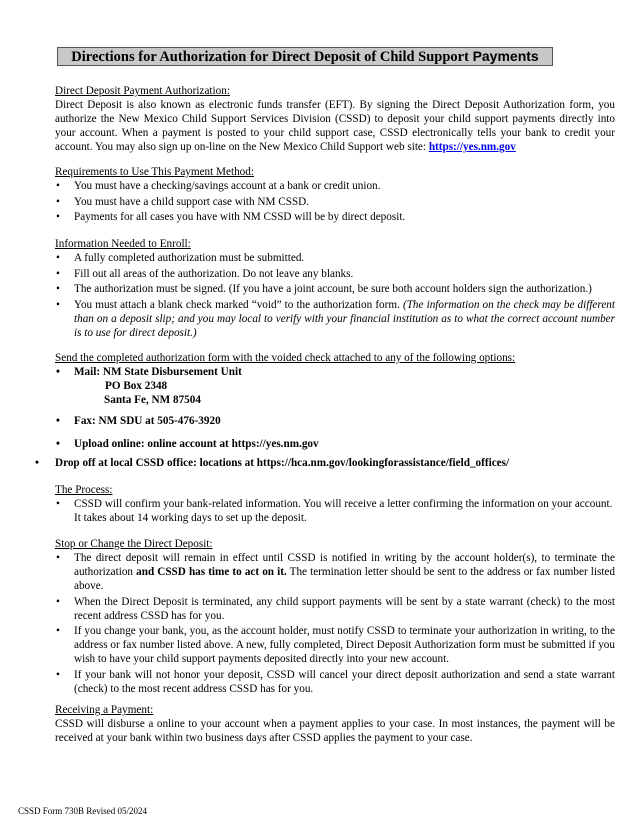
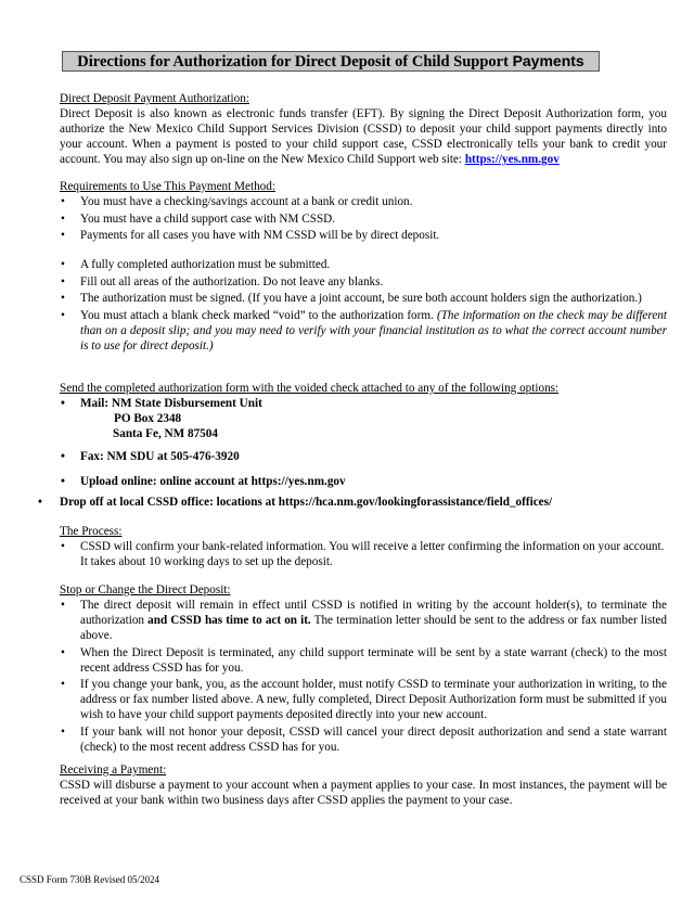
  Directions for Authorization for Direct Deposit of Child Support Payments
  Direct Deposit Payment Authorization:
  Direct Deposit is also known as electronic funds transfer (EFT). By signing the Direct Deposit Authorization form, you authorize the New Mexico Child Support Services Division (CSSD) to deposit your child support payments directly into your account. When a payment is posted to your child support case, CSSD electronically tells your bank to credit your account. You may also sign up on-line on the New Mexico Child Support web site: https://yes.nm.gov
  Requirements to Use This Payment Method:
  •
  You must have a checking/savings account at a bank or credit union.
  •
  You must have a child support case with NM CSSD.
  •
  Payments for all cases you have with NM CSSD will be by direct deposit.
- Information Needed to Enroll:
  •
  A fully completed authorization must be submitted.
  •
  Fill out all areas of the authorization. Do not leave any blanks.
  •
  The authorization must be signed. (If you have a joint account, be sure both account holders sign the authorization.)
  •
- You must attach a blank check marked “void” to the authorization form. (The information on the check may be different than on a deposit slip; and you may local to verify with your financial institution as to what the correct account number is to use for direct deposit.)
+ You must attach a blank check marked “void” to the authorization form. (The information on the check may be different than on a deposit slip; and you may need to verify with your financial institution as to what the correct account number is to use for direct deposit.)
  Send the completed authorization form with the voided check attached to any of the following options:
  •
  Mail: NM State Disbursement Unit
  PO Box 2348
  Santa Fe, NM 87504
  •
  Fax: NM SDU at 505-476-3920
  •
  Upload online: online account at https://yes.nm.gov
  •
  Drop off at local CSSD office: locations at https://hca.nm.gov/lookingforassistance/field_offices/
  The Process:
  •
- CSSD will confirm your bank-related information. You will receive a letter confirming the information on your account. It takes about 14 working days to set up the deposit.
+ CSSD will confirm your bank-related information. You will receive a letter confirming the information on your account. It takes about 10 working days to set up the deposit.
  Stop or Change the Direct Deposit:
  •
  The direct deposit will remain in effect until CSSD is notified in writing by the account holder(s), to terminate the authorization and CSSD has time to act on it. The termination letter should be sent to the address or fax number listed above.
  •
- When the Direct Deposit is terminated, any child support payments will be sent by a state warrant (check) to the most recent address CSSD has for you.
+ When the Direct Deposit is terminated, any child support terminate will be sent by a state warrant (check) to the most recent address CSSD has for you.
  •
  If you change your bank, you, as the account holder, must notify CSSD to terminate your authorization in writing, to the address or fax number listed above. A new, fully completed, Direct Deposit Authorization form must be submitted if you wish to have your child support payments deposited directly into your new account.
  •
  If your bank will not honor your deposit, CSSD will cancel your direct deposit authorization and send a state warrant (check) to the most recent address CSSD has for you.
  Receiving a Payment:
- CSSD will disburse a online to your account when a payment applies to your case. In most instances, the payment will be received at your bank within two business days after CSSD applies the payment to your case.
+ CSSD will disburse a payment to your account when a payment applies to your case. In most instances, the payment will be received at your bank within two business days after CSSD applies the payment to your case.
  CSSD Form 730B Revised 05/2024
